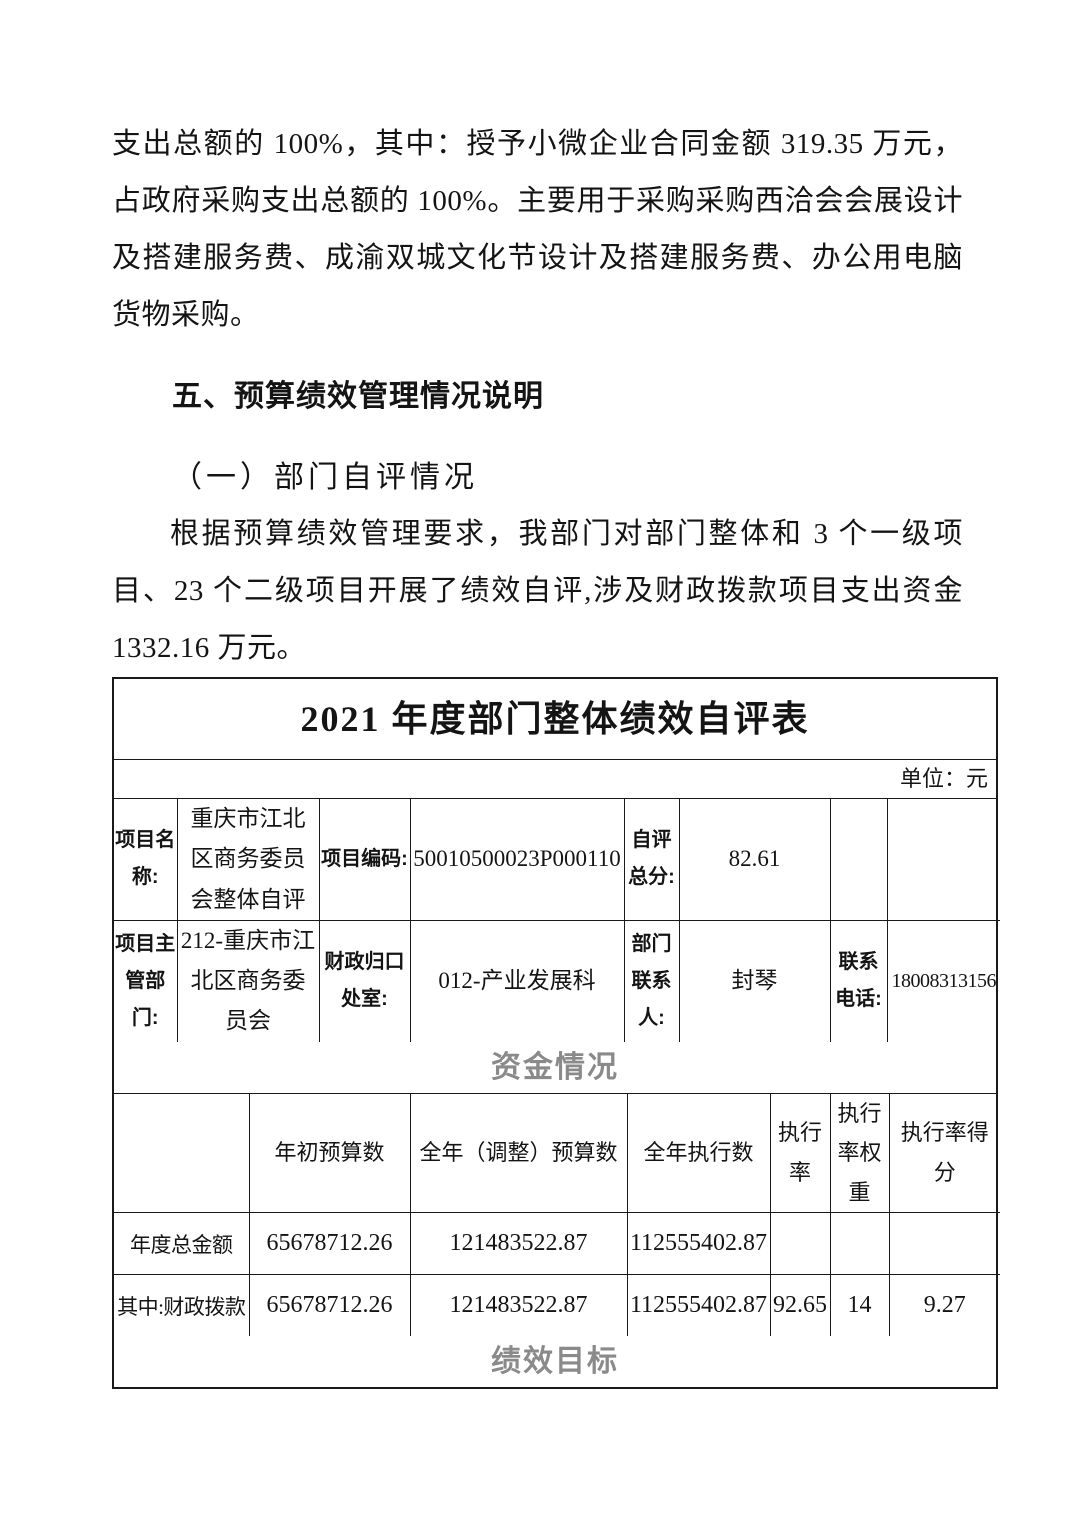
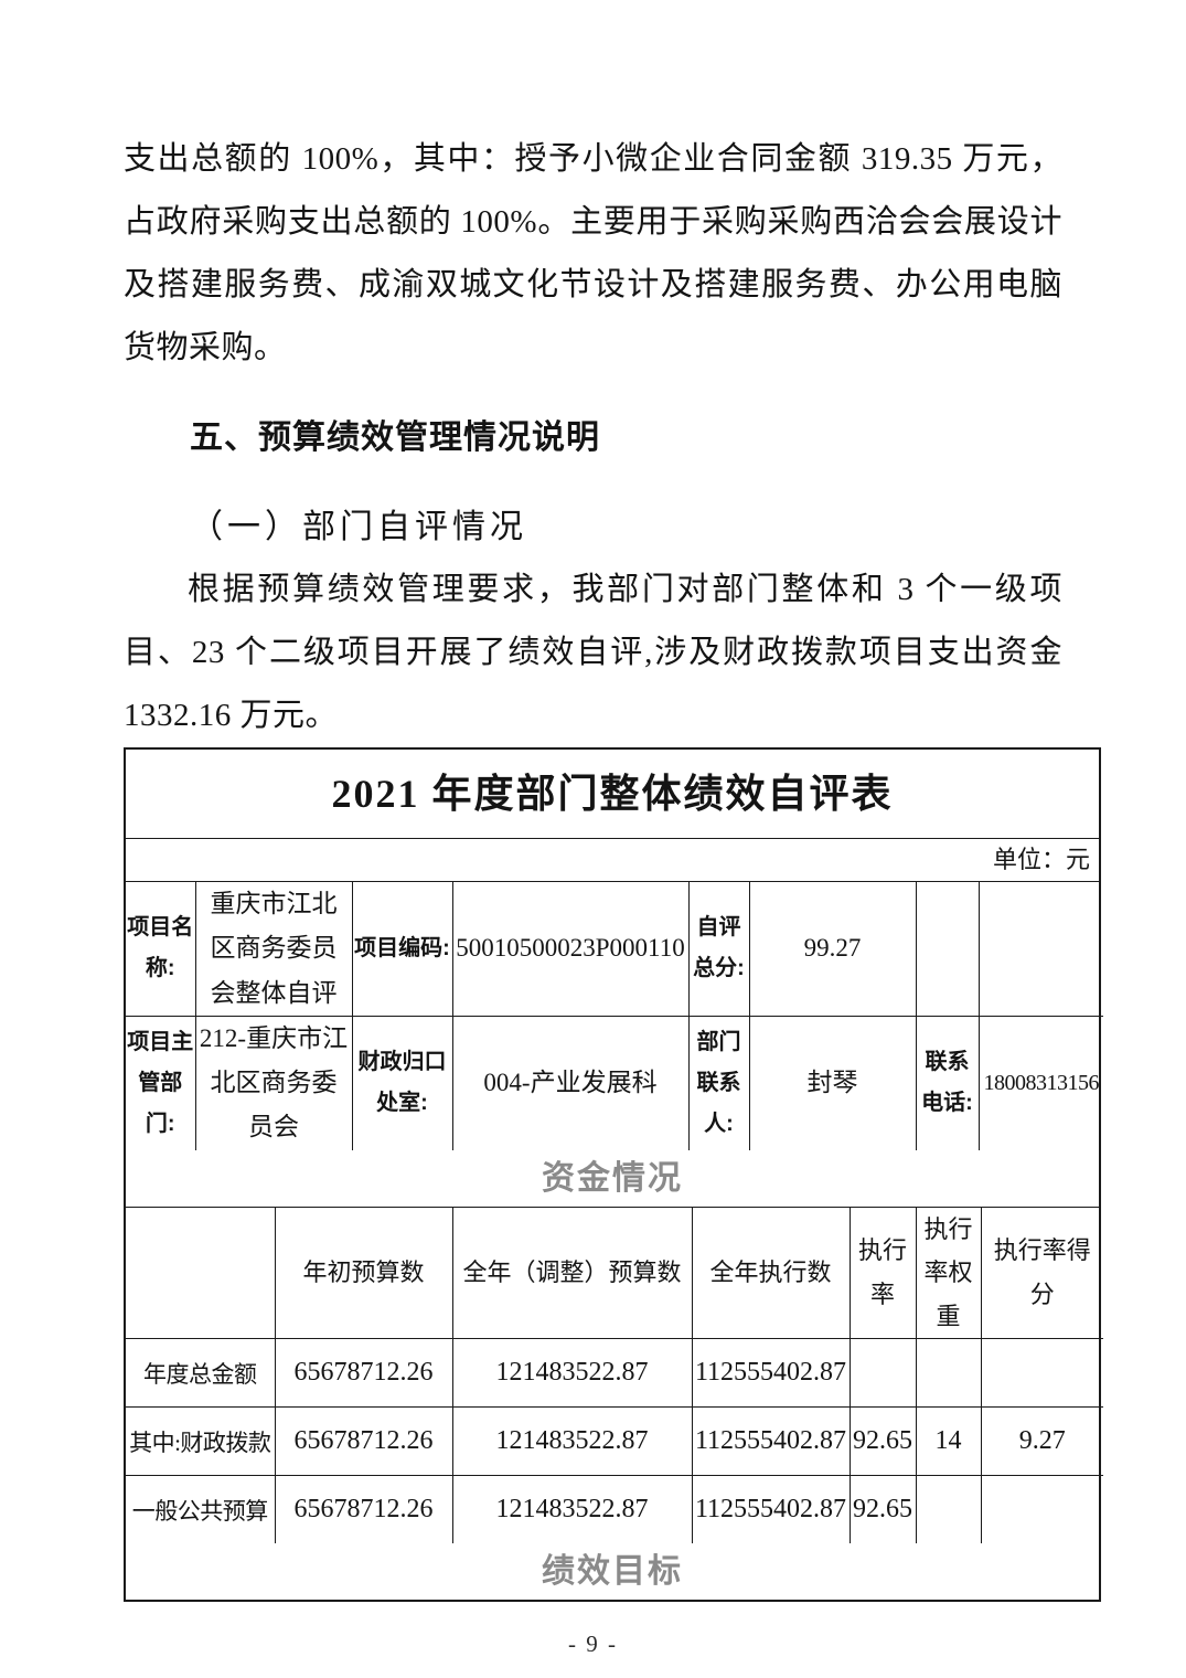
  支出总额的 100%，其中：授予小微企业合同金额 319.35 万元，占政府采购支出总额的 100%。主要用于采购采购西洽会会展设计及搭建服务费、成渝双城文化节设计及搭建服务费、办公用电脑货物采购。
  五、预算绩效管理情况说明
  （一）部门自评情况
  根据预算绩效管理要求，我部门对部门整体和 3 个一级项目、23 个二级项目开展了绩效自评,涉及财政拨款项目支出资金 1332.16 万元。
  2021 年度部门整体绩效自评表
  单位：元
- 项目名称:	重庆市江北区商务委员会整体自评	项目编码:	50010500023P000110	自评总分:	82.61
+ 项目名称:	重庆市江北区商务委员会整体自评	项目编码:	50010500023P000110	自评总分:	99.27
- 项目主管部门:	212-重庆市江北区商务委员会	财政归口处室:	012-产业发展科	部门联系人:	封琴	联系电话:	18008313156
+ 项目主管部门:	212-重庆市江北区商务委员会	财政归口处室:	004-产业发展科	部门联系人:	封琴	联系电话:	18008313156
  资金情况
  	年初预算数	全年（调整）预算数	全年执行数	执行率	执行率权重	执行率得分
  年度总金额	65678712.26	121483522.87	112555402.87
  其中:财政拨款	65678712.26	121483522.87	112555402.87	92.65	14	9.27
+ 一般公共预算	65678712.26	121483522.87	112555402.87	92.65
  绩效目标
+ - 9 -
